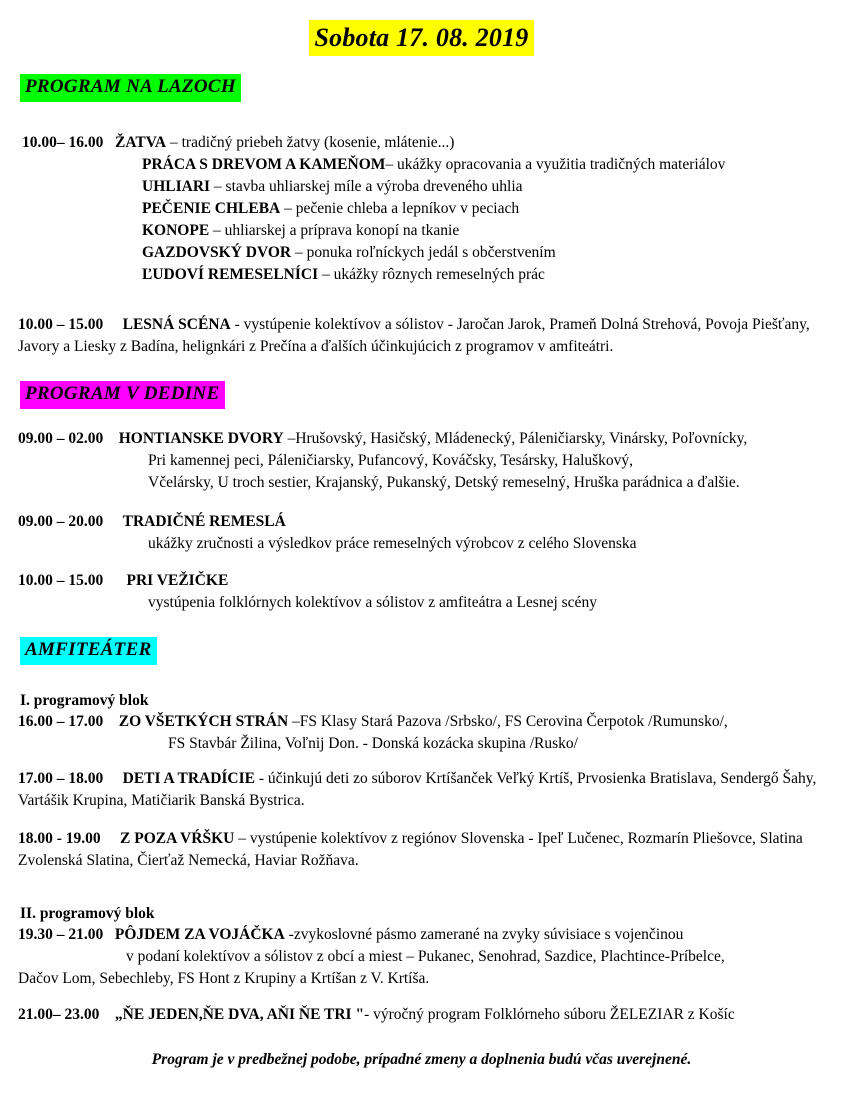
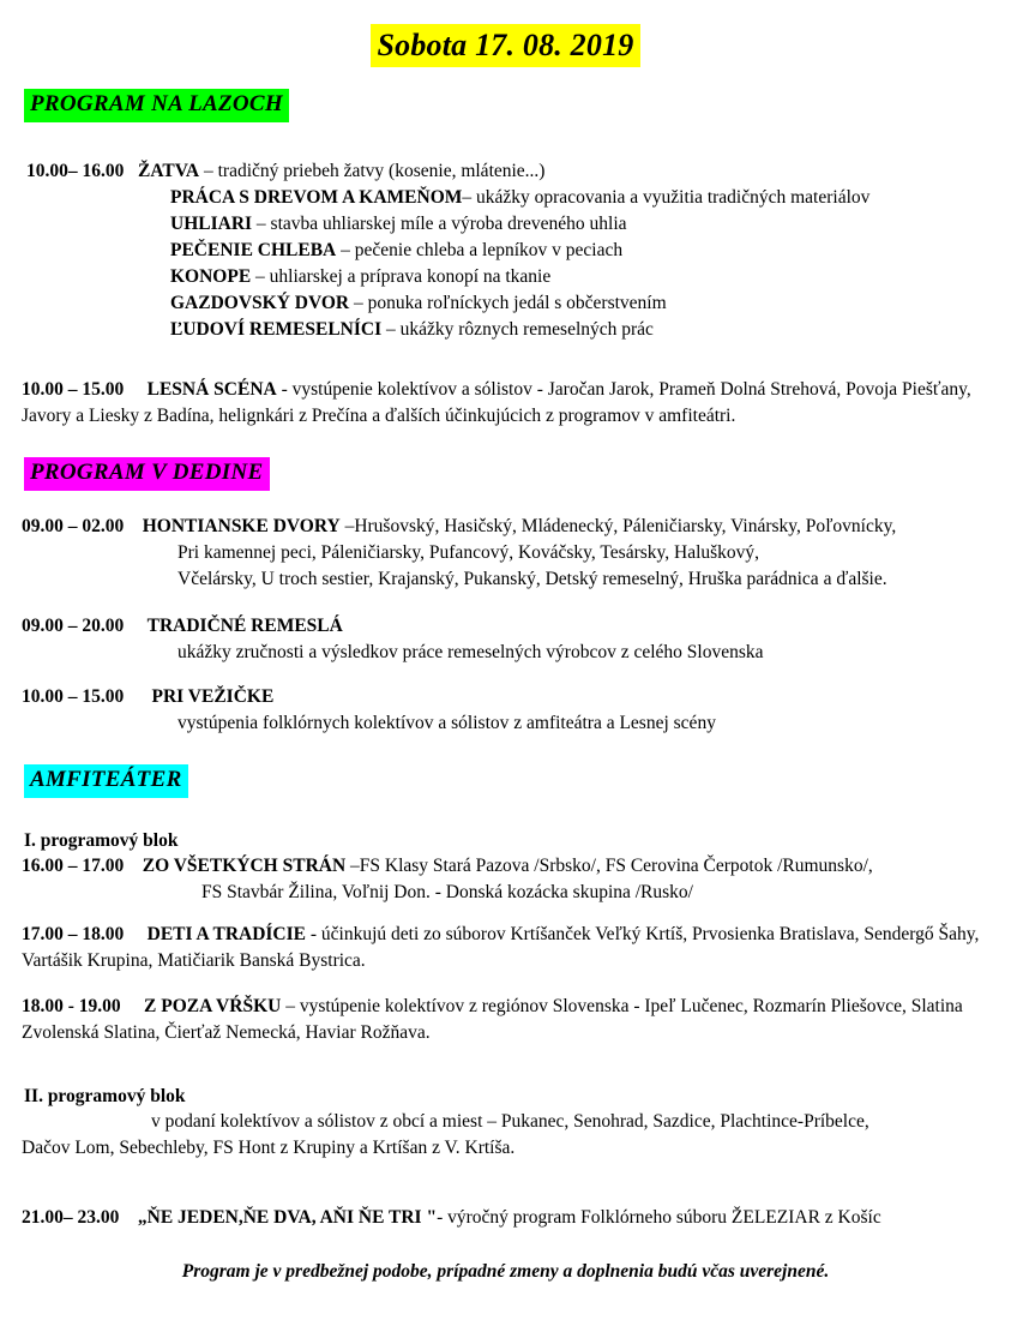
  Sobota 17. 08. 2019
  PROGRAM NA LAZOCH
  10.00– 16.00 ŽATVA – tradičný priebeh žatvy (kosenie, mlátenie...)
  PRÁCA S DREVOM A KAMEŇOM– ukážky opracovania a využitia tradičných materiálov
  UHLIARI – stavba uhliarskej míle a výroba dreveného uhlia
  PEČENIE CHLEBA – pečenie chleba a lepníkov v peciach
  KONOPE – uhliarskej a príprava konopí na tkanie
  GAZDOVSKÝ DVOR – ponuka roľníckych jedál s občerstvením
  ĽUDOVÍ REMESELNÍCI – ukážky rôznych remeselných prác
  10.00 – 15.00 LESNÁ SCÉNA - vystúpenie kolektívov a sólistov - Jaročan Jarok, Prameň Dolná Strehová, Povoja Piešťany, Javory a Liesky z Badína, helignkári z Prečína a ďalších účinkujúcich z programov v amfiteátri.
  PROGRAM V DEDINE
  09.00 – 02.00 HONTIANSKE DVORY –Hrušovský, Hasičský, Mládenecký, Páleničiarsky, Vinársky, Poľovnícky,
  Pri kamennej peci, Páleničiarsky, Pufancový, Kováčsky, Tesársky, Haluškový,
  Včelársky, U troch sestier, Krajanský, Pukanský, Detský remeselný, Hruška parádnica a ďalšie.
  09.00 – 20.00 TRADIČNÉ REMESLÁ
  ukážky zručnosti a výsledkov práce remeselných výrobcov z celého Slovenska
  10.00 – 15.00 PRI VEŽIČKE
  vystúpenia folklórnych kolektívov a sólistov z amfiteátra a Lesnej scény
  AMFITEÁTER
  I. programový blok
  16.00 – 17.00 ZO VŠETKÝCH STRÁN –FS Klasy Stará Pazova /Srbsko/, FS Cerovina Čerpotok /Rumunsko/,
  FS Stavbár Žilina, Voľnij Don. - Donská kozácka skupina /Rusko/
  17.00 – 18.00 DETI A TRADÍCIE - účinkujú deti zo súborov Krtíšanček Veľký Krtíš, Prvosienka Bratislava, Sendergő Šahy, Vartášik Krupina, Matičiarik Banská Bystrica.
  18.00 - 19.00 Z POZA VŔŠKU – vystúpenie kolektívov z regiónov Slovenska - Ipeľ Lučenec, Rozmarín Pliešovce, Slatina Zvolenská Slatina, Čierťaž Nemecká, Haviar Rožňava.
  II. programový blok
- 19.30 – 21.00 PÔJDEM ZA VOJÁČKA -zvykoslovné pásmo zamerané na zvyky súvisiace s vojenčinou
  v podaní kolektívov a sólistov z obcí a miest – Pukanec, Senohrad, Sazdice, Plachtince-Príbelce,
  Dačov Lom, Sebechleby, FS Hont z Krupiny a Krtíšan z V. Krtíša.
  21.00– 23.00 „ŇE JEDEN,ŇE DVA, AŇI ŇE TRI "- výročný program Folklórneho súboru ŽELEZIAR z Košíc
  Program je v predbežnej podobe, prípadné zmeny a doplnenia budú včas uverejnené.
